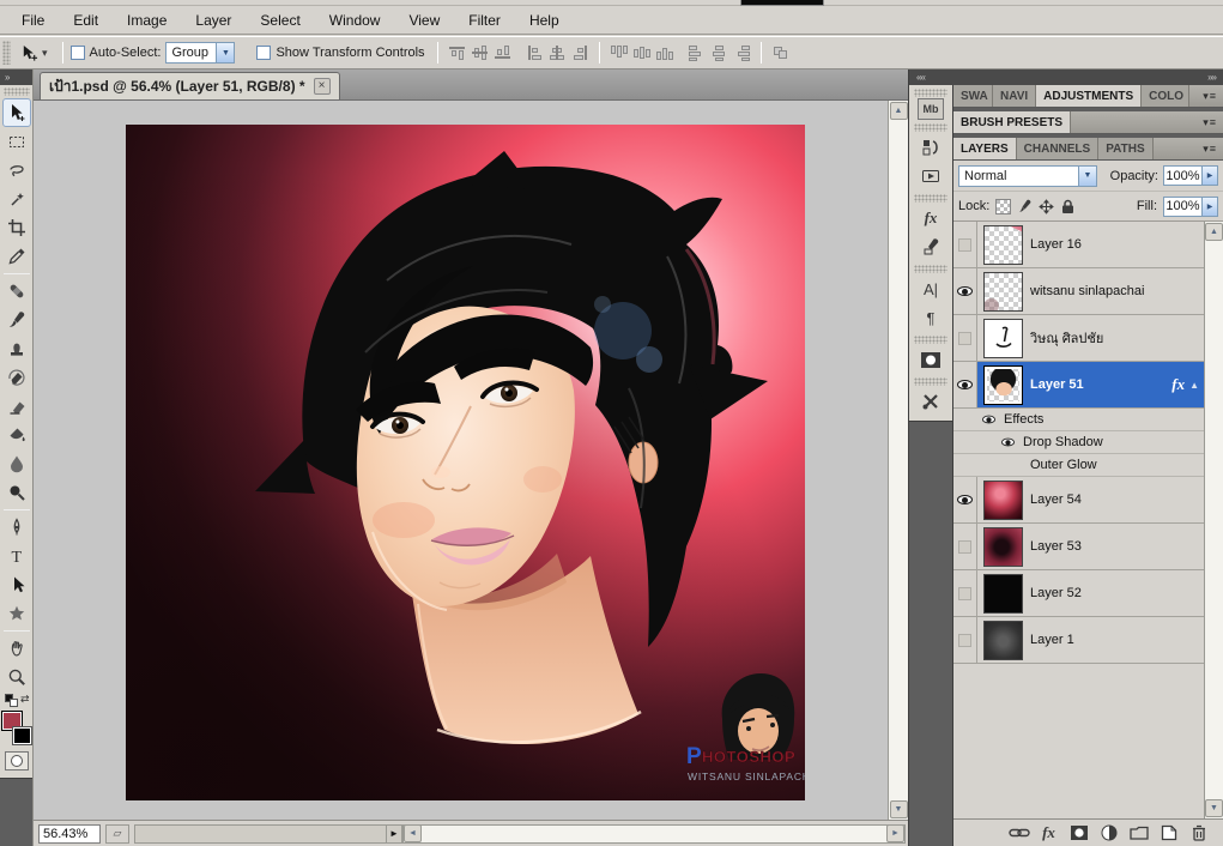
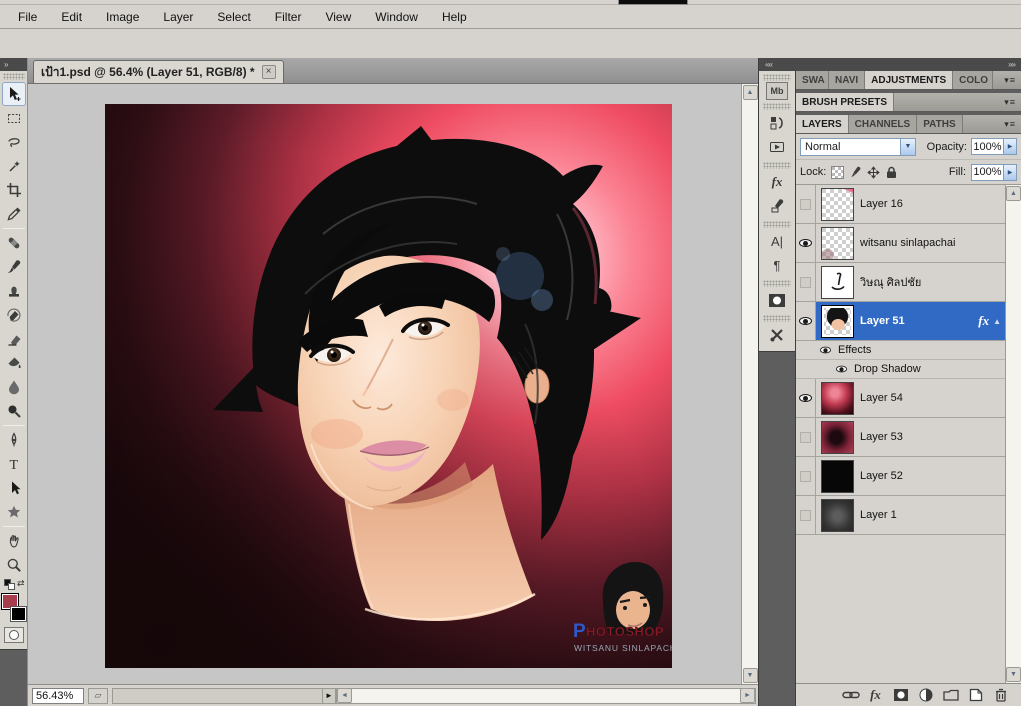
  File
  Edit
  Image
  Layer
  Select
- Window
+ Filter
  View
- Filter
+ Window
  Help
- Auto-Select:
- Group
- Show Transform Controls
  »
  T
  ⇄
  เป้า1.psd @ 56.4% (Layer 51, RGB/8) *
  ×
  P
  HOTOSHOP
  WITSANU SINLAPAC
  56.43%
  ««
  »»
  Mb
  fx
  A|
  ¶
  SWA
  NAVI
  ADJUSTMENTS
  COLO
  BRUSH PRESETS
  LAYERS
  CHANNELS
  PATHS
  Normal
  Opacity:
  100%
  Lock:
  Fill:
  100%
  Layer 16
  witsanu sinlapachai
  วิษณุ ศิลปชัย
  Layer 51
  fx
  ▲
  Effects
  Drop Shadow
- Outer Glow
  Layer 54
  Layer 53
  Layer 52
  Layer 1
  fx
